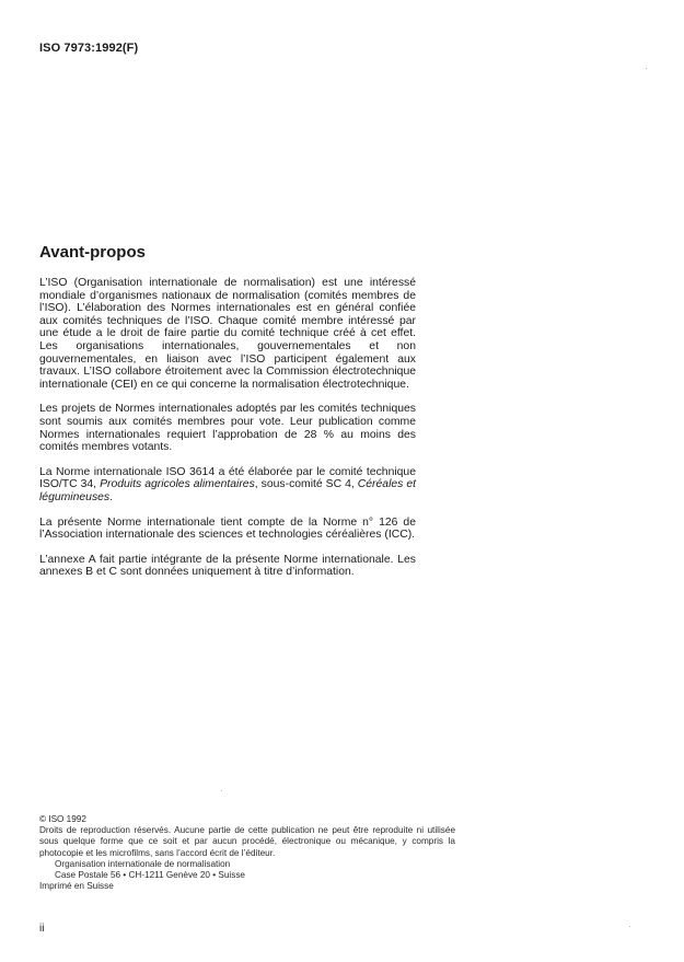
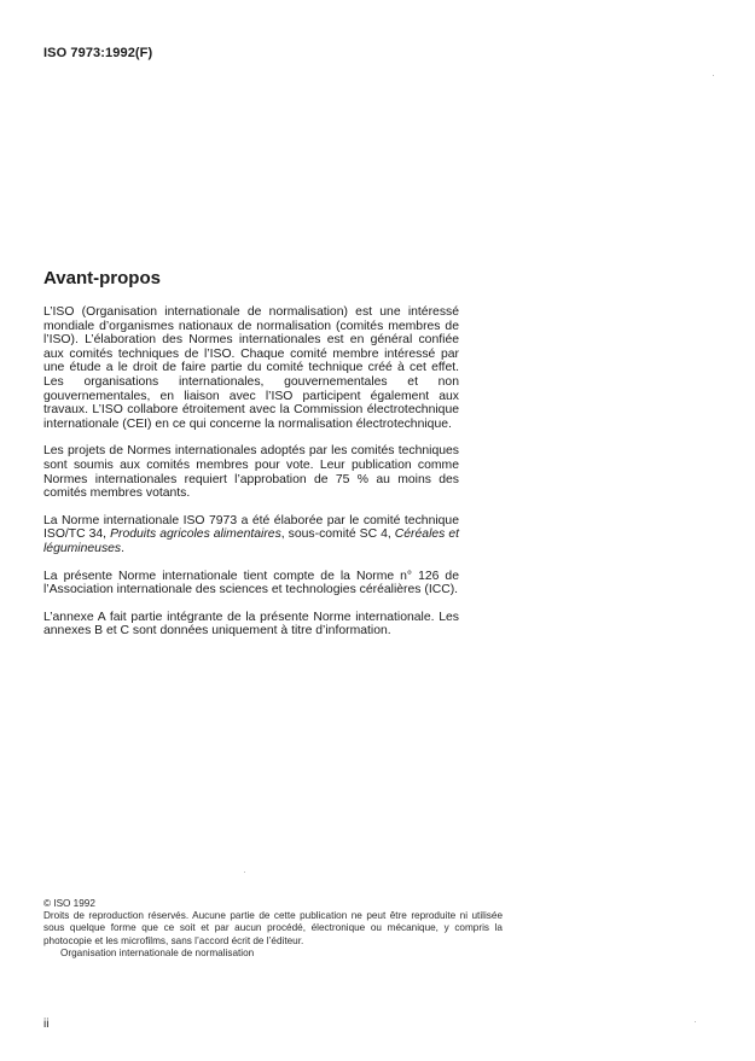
  ISO 7973:1992(F)
  Avant-propos
  L’ISO (Organisation internationale de normalisation) est une intéressé mondiale d’organismes nationaux de normalisation (comités membres de l’ISO). L’élaboration des Normes internationales est en général confiée aux comités techniques de l’ISO. Chaque comité membre intéressé par une étude a le droit de faire partie du comité technique créé à cet effet. Les organisations internationales, gouvernementales et non gouvernementales, en liaison avec l’ISO participent également aux travaux. L’ISO collabore étroitement avec la Commission électrotechnique internationale (CEI) en ce qui concerne la normalisation électrotechnique.
- Les projets de Normes internationales adoptés par les comités techniques sont soumis aux comités membres pour vote. Leur publication comme Normes internationales requiert l’approbation de 28 % au moins des comités membres votants.
+ Les projets de Normes internationales adoptés par les comités techniques sont soumis aux comités membres pour vote. Leur publication comme Normes internationales requiert l’approbation de 75 % au moins des comités membres votants.
- La Norme internationale ISO 3614 a été élaborée par le comité technique ISO/TC 34, Produits agricoles alimentaires, sous-comité SC 4, Céréales et légumineuses.
+ La Norme internationale ISO 7973 a été élaborée par le comité technique ISO/TC 34, Produits agricoles alimentaires, sous-comité SC 4, Céréales et légumineuses.
  La présente Norme internationale tient compte de la Norme n° 126 de l’Association internationale des sciences et technologies céréalières (ICC).
  L’annexe A fait partie intégrante de la présente Norme internationale. Les annexes B et C sont données uniquement à titre d’information.
  © ISO 1992
  Droits de reproduction réservés. Aucune partie de cette publication ne peut être reproduite ni utilisée sous quelque forme que ce soit et par aucun procédé, électronique ou mécanique, y compris la photocopie et les microfilms, sans l’accord écrit de l’éditeur.
  Organisation internationale de normalisation
- Case Postale 56 • CH-1211 Genève 20 • Suisse
- Imprimé en Suisse
  ii
